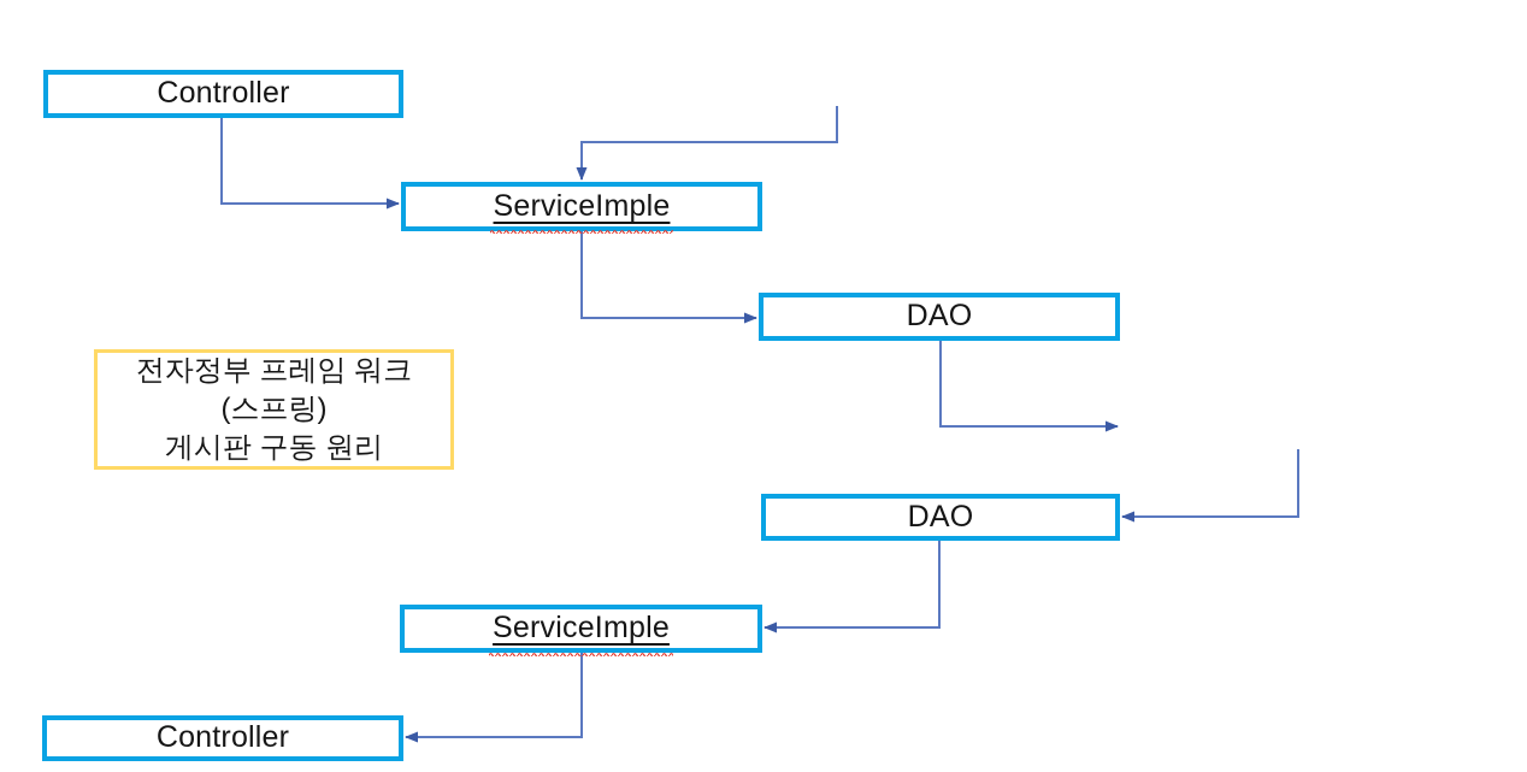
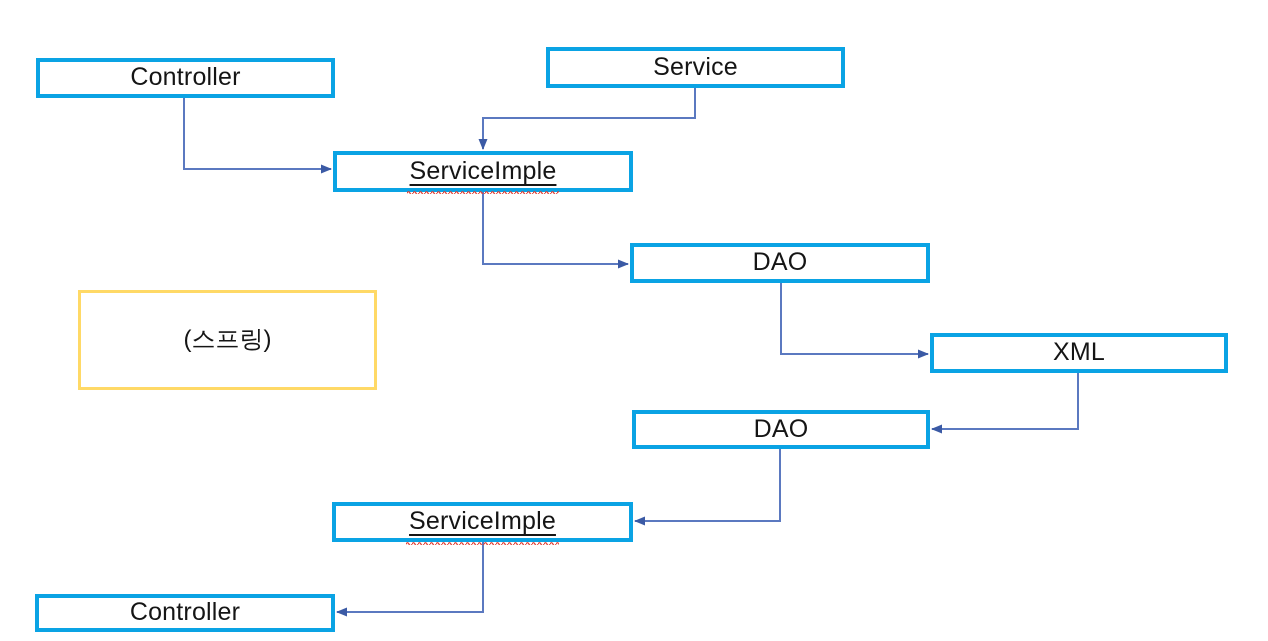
- 전자정부 프레임 워크
  (스프링)
- 게시판 구동 원리
  Controller
+ Service
  ServiceImple
  DAO
+ XML
  DAO
  ServiceImple
  Controller
